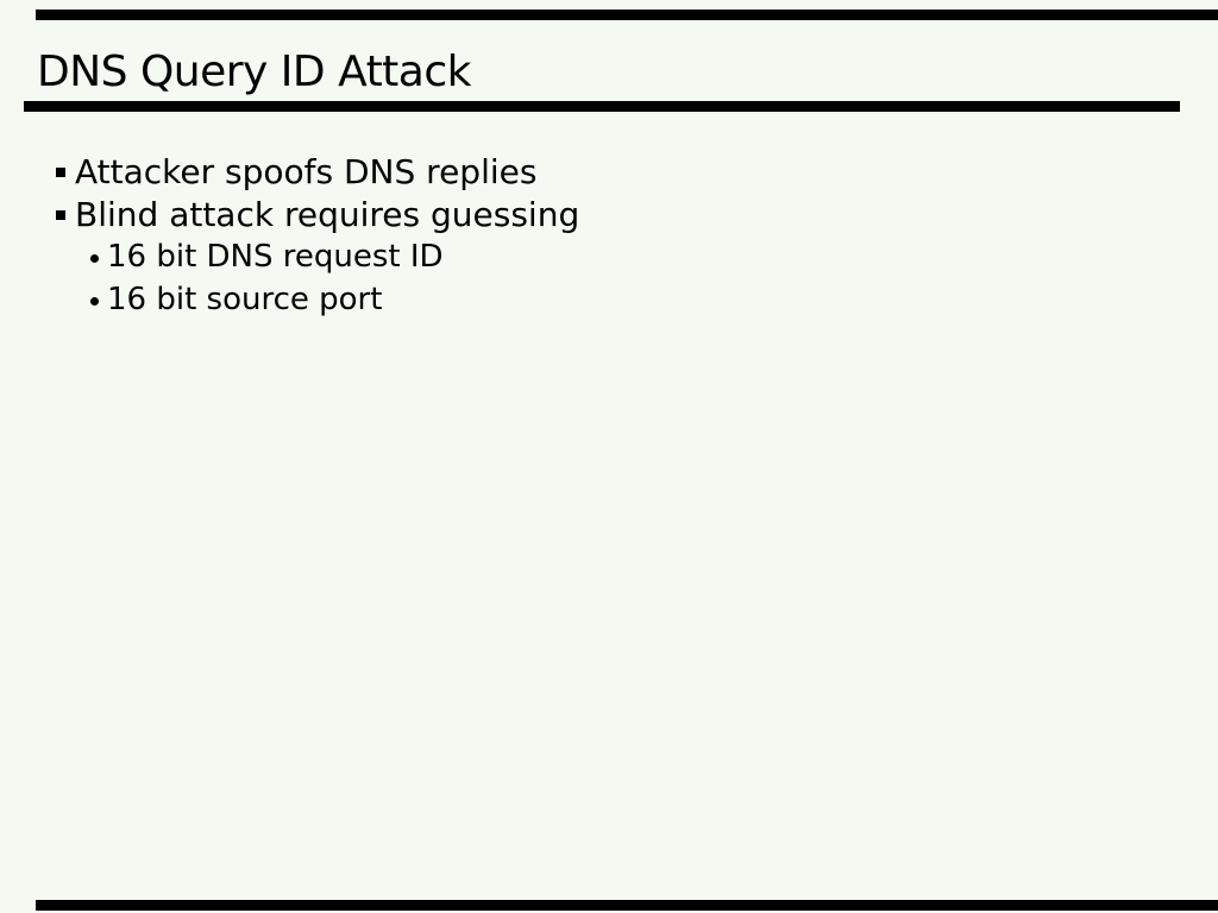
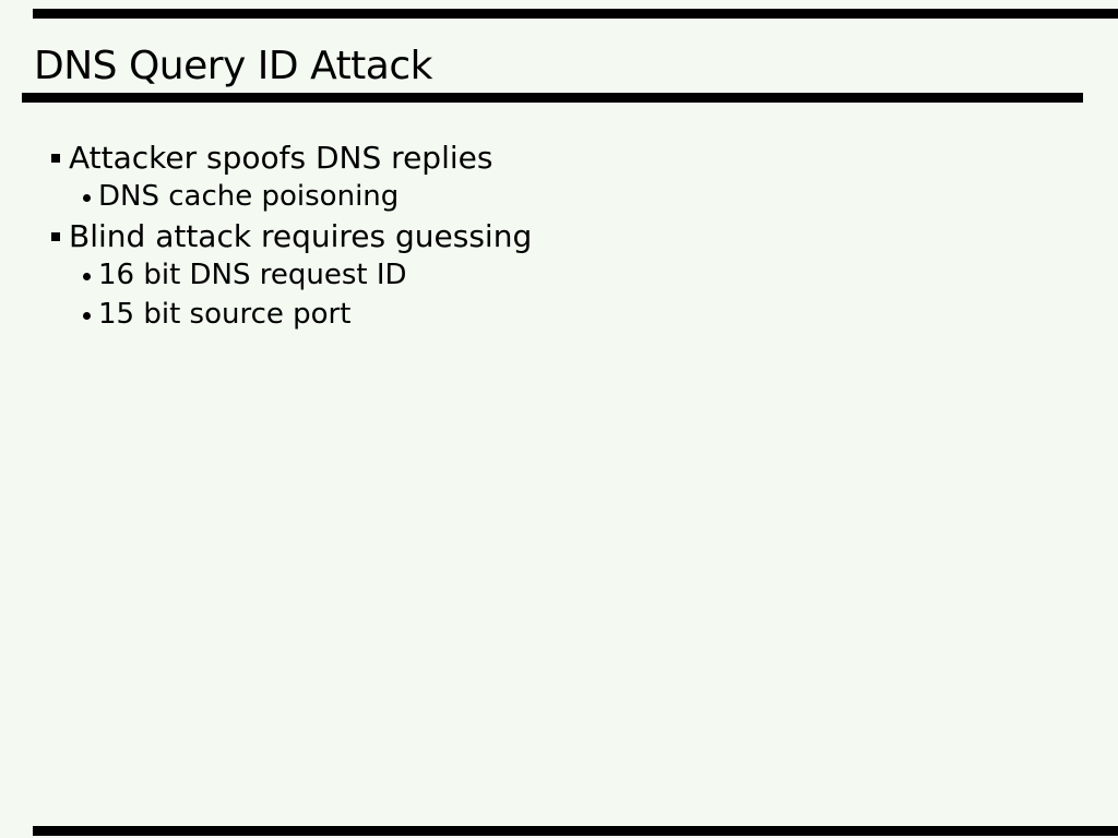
  DNS Query ID Attack
  Attacker spoofs DNS replies
+ DNS cache poisoning
  Blind attack requires guessing
  16 bit DNS request ID
- 16 bit source port
+ 15 bit source port
